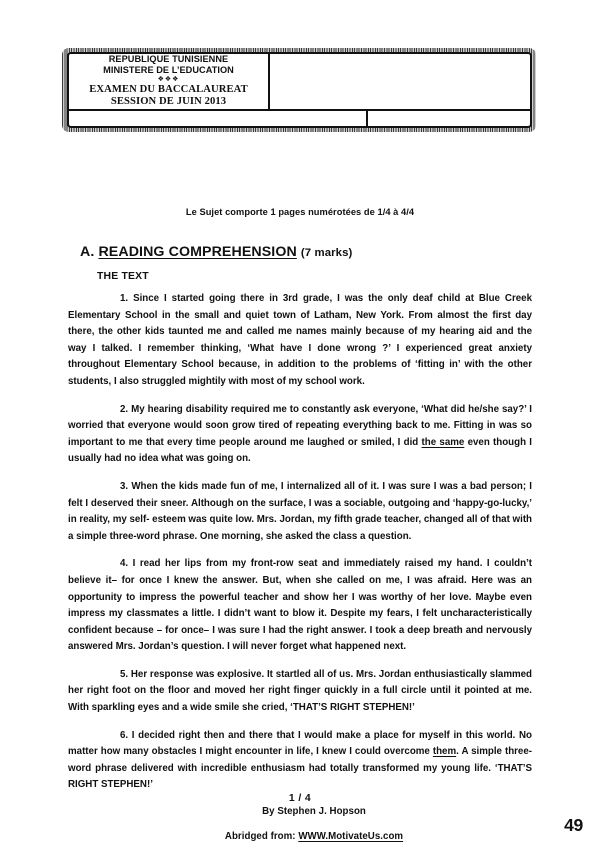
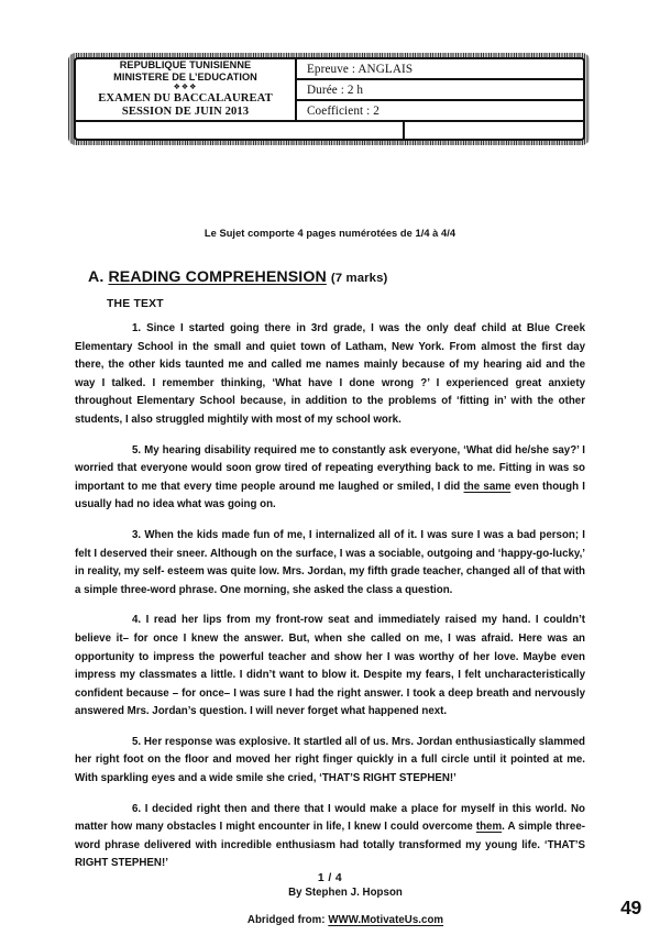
  REPUBLIQUE TUNISIENNE
  MINISTERE DE L’EDUCATION
  EXAMEN DU BACCALAUREAT
  SESSION DE JUIN 2013
+ Epreuve : ANGLAIS
+ Durée : 2 h
+ Coefficient : 2
- Le Sujet comporte 1 pages numérotées de 1/4 à 4/4
+ Le Sujet comporte 4 pages numérotées de 1/4 à 4/4
  A. READING COMPREHENSION (7 marks)
  THE TEXT
  1. Since I started going there in 3rd grade, I was the only deaf child at Blue Creek Elementary School in the small and quiet town of Latham, New York. From almost the first day there, the other kids taunted me and called me names mainly because of my hearing aid and the way I talked. I remember thinking, ‘What have I done wrong ?’ I experienced great anxiety throughout Elementary School because, in addition to the problems of ‘fitting in’ with the other students, I also struggled mightily with most of my school work.
- 2. My hearing disability required me to constantly ask everyone, ‘What did he/she say?’ I worried that everyone would soon grow tired of repeating everything back to me. Fitting in was so important to me that every time people around me laughed or smiled, I did the same even though I usually had no idea what was going on.
+ 5. My hearing disability required me to constantly ask everyone, ‘What did he/she say?’ I worried that everyone would soon grow tired of repeating everything back to me. Fitting in was so important to me that every time people around me laughed or smiled, I did the same even though I usually had no idea what was going on.
  3. When the kids made fun of me, I internalized all of it. I was sure I was a bad person; I felt I deserved their sneer. Although on the surface, I was a sociable, outgoing and ‘happy-go-lucky,’ in reality, my self- esteem was quite low. Mrs. Jordan, my fifth grade teacher, changed all of that with a simple three-word phrase. One morning, she asked the class a question.
  4. I read her lips from my front-row seat and immediately raised my hand. I couldn’t believe it– for once I knew the answer. But, when she called on me, I was afraid. Here was an opportunity to impress the powerful teacher and show her I was worthy of her love. Maybe even impress my classmates a little. I didn’t want to blow it. Despite my fears, I felt uncharacteristically confident because – for once– I was sure I had the right answer. I took a deep breath and nervously answered Mrs. Jordan’s question. I will never forget what happened next.
  5. Her response was explosive. It startled all of us. Mrs. Jordan enthusiastically slammed her right foot on the floor and moved her right finger quickly in a full circle until it pointed at me. With sparkling eyes and a wide smile she cried, ‘THAT’S RIGHT STEPHEN!’
  6. I decided right then and there that I would make a place for myself in this world. No matter how many obstacles I might encounter in life, I knew I could overcome them. A simple three-word phrase delivered with incredible enthusiasm had totally transformed my young life. ‘THAT’S RIGHT STEPHEN!’
  By Stephen J. Hopson
  Abridged from: WWW.MotivateUs.com
  1 / 4
  49
